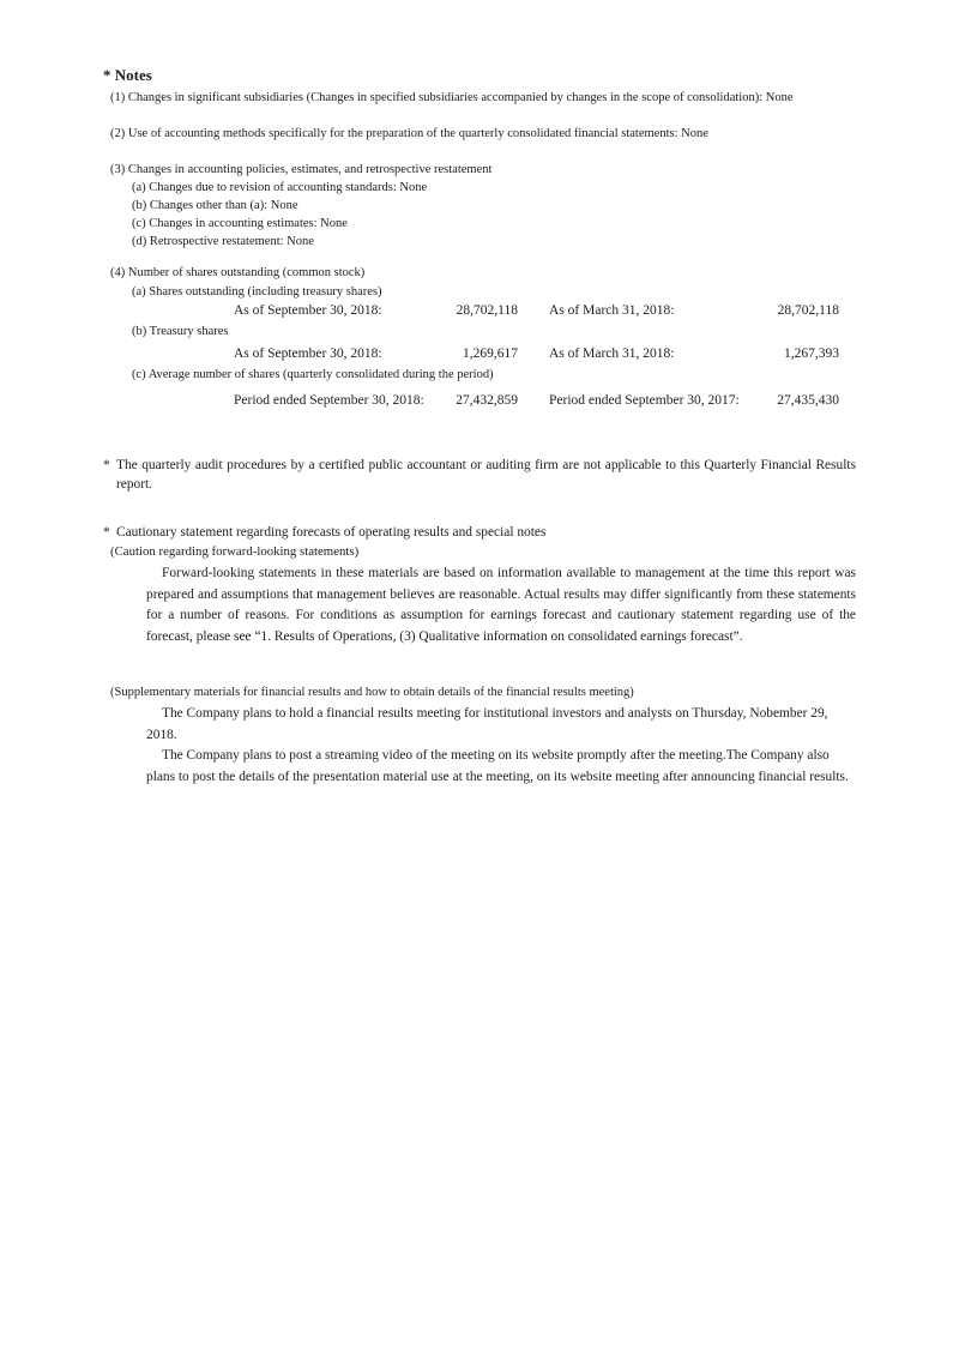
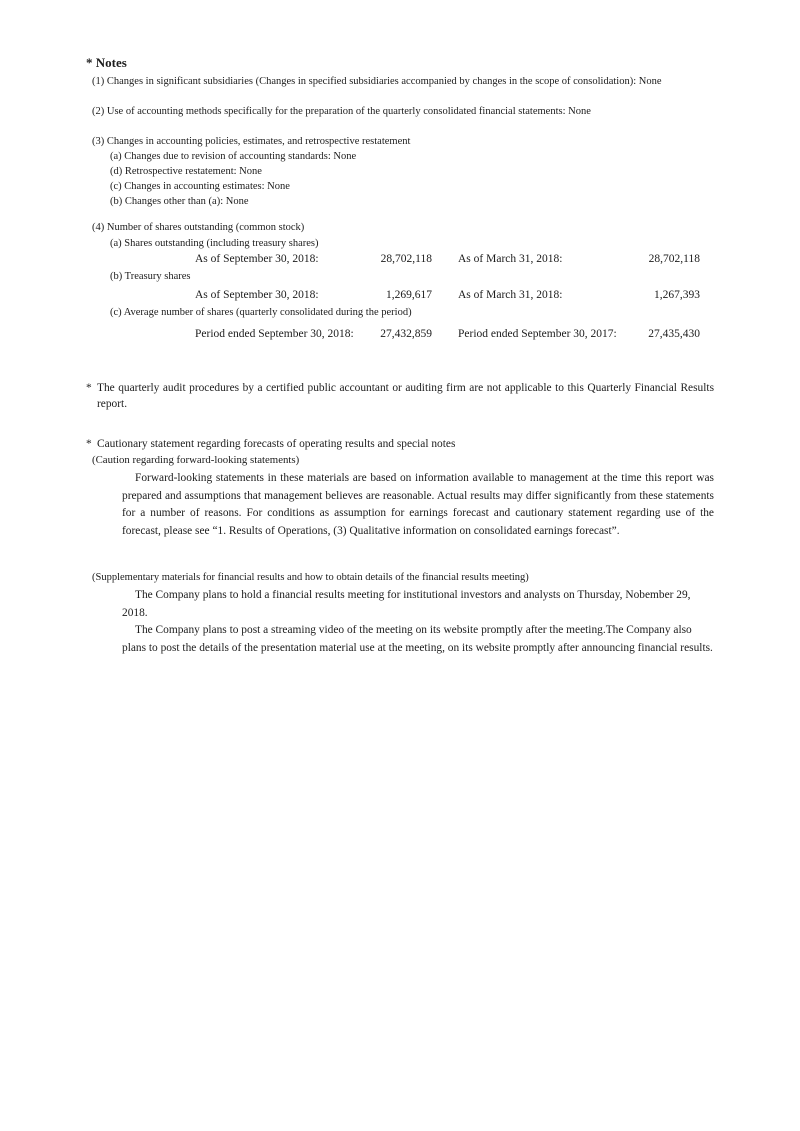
  * Notes
  (1) Changes in significant subsidiaries (Changes in specified subsidiaries accompanied by changes in the scope of consolidation): None
  (2) Use of accounting methods specifically for the preparation of the quarterly consolidated financial statements: None
  (3) Changes in accounting policies, estimates, and retrospective restatement
  (a) Changes due to revision of accounting standards: None
- (b) Changes other than (a): None
+ (d) Retrospective restatement: None
  (c) Changes in accounting estimates: None
- (d) Retrospective restatement: None
+ (b) Changes other than (a): None
  (4) Number of shares outstanding (common stock)
  (a) Shares outstanding (including treasury shares)
  As of September 30, 2018:
  28,702,118
  As of March 31, 2018:
  28,702,118
  (b) Treasury shares
  As of September 30, 2018:
  1,269,617
  As of March 31, 2018:
  1,267,393
  (c) Average number of shares (quarterly consolidated during the period)
  Period ended September 30, 2018:
  27,432,859
  Period ended September 30, 2017:
  27,435,430
  *
  The quarterly audit procedures by a certified public accountant or auditing firm are not applicable to this Quarterly Financial Results report.
  *
  Cautionary statement regarding forecasts of operating results and special notes
  (Caution regarding forward-looking statements)
  Forward-looking statements in these materials are based on information available to management at the time this report was prepared and assumptions that management believes are reasonable. Actual results may differ significantly from these statements for a number of reasons. For conditions as assumption for earnings forecast and cautionary statement regarding use of the forecast, please see “1. Results of Operations, (3) Qualitative information on consolidated earnings forecast”.
  (Supplementary materials for financial results and how to obtain details of the financial results meeting)
  The Company plans to hold a financial results meeting for institutional investors and analysts on Thursday, Nobember 29, 2018.
- The Company plans to post a streaming video of the meeting on its website promptly after the meeting.The Company also plans to post the details of the presentation material use at the meeting, on its website meeting after announcing financial results.
+ The Company plans to post a streaming video of the meeting on its website promptly after the meeting.The Company also plans to post the details of the presentation material use at the meeting, on its website promptly after announcing financial results.
